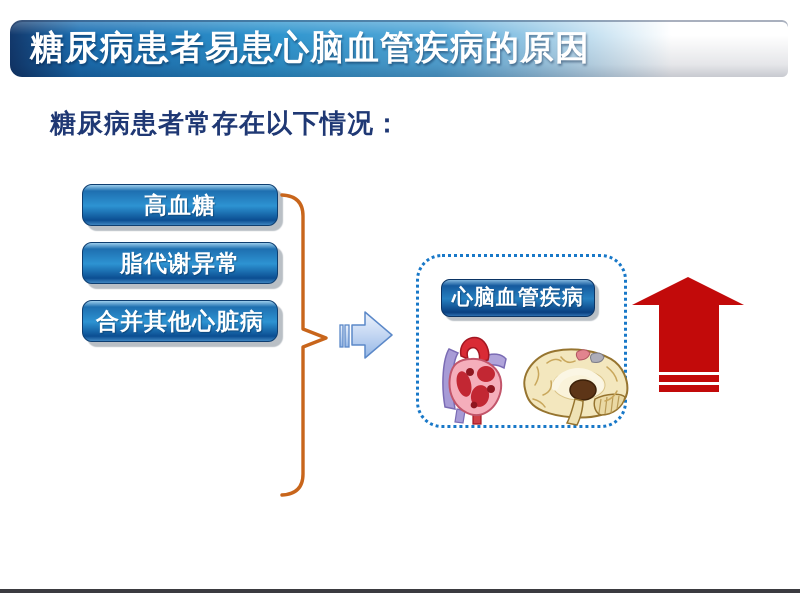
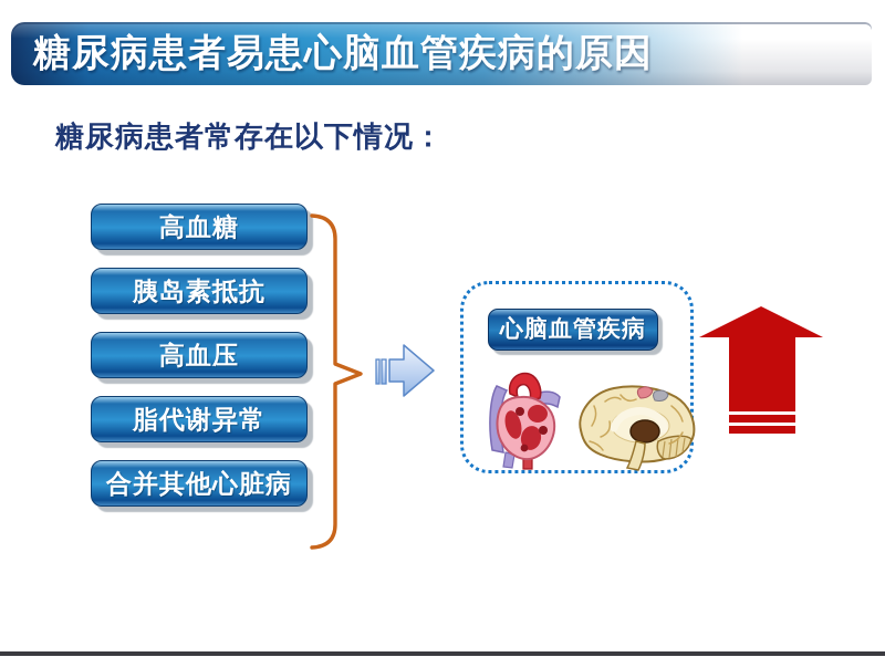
  糖尿病患者易患心脑血管疾病的原因
  糖尿病患者常存在以下情况：
  高血糖
+ 胰岛素抵抗
+ 高血压
  脂代谢异常
  合并其他心脏病
  心脑血管疾病
